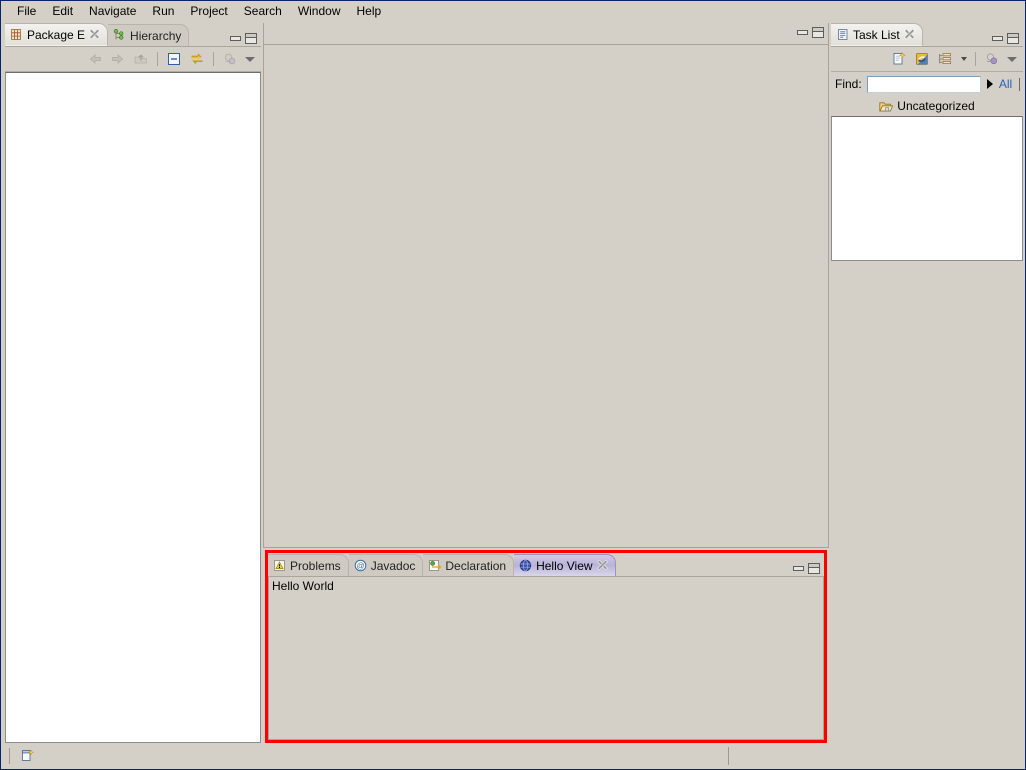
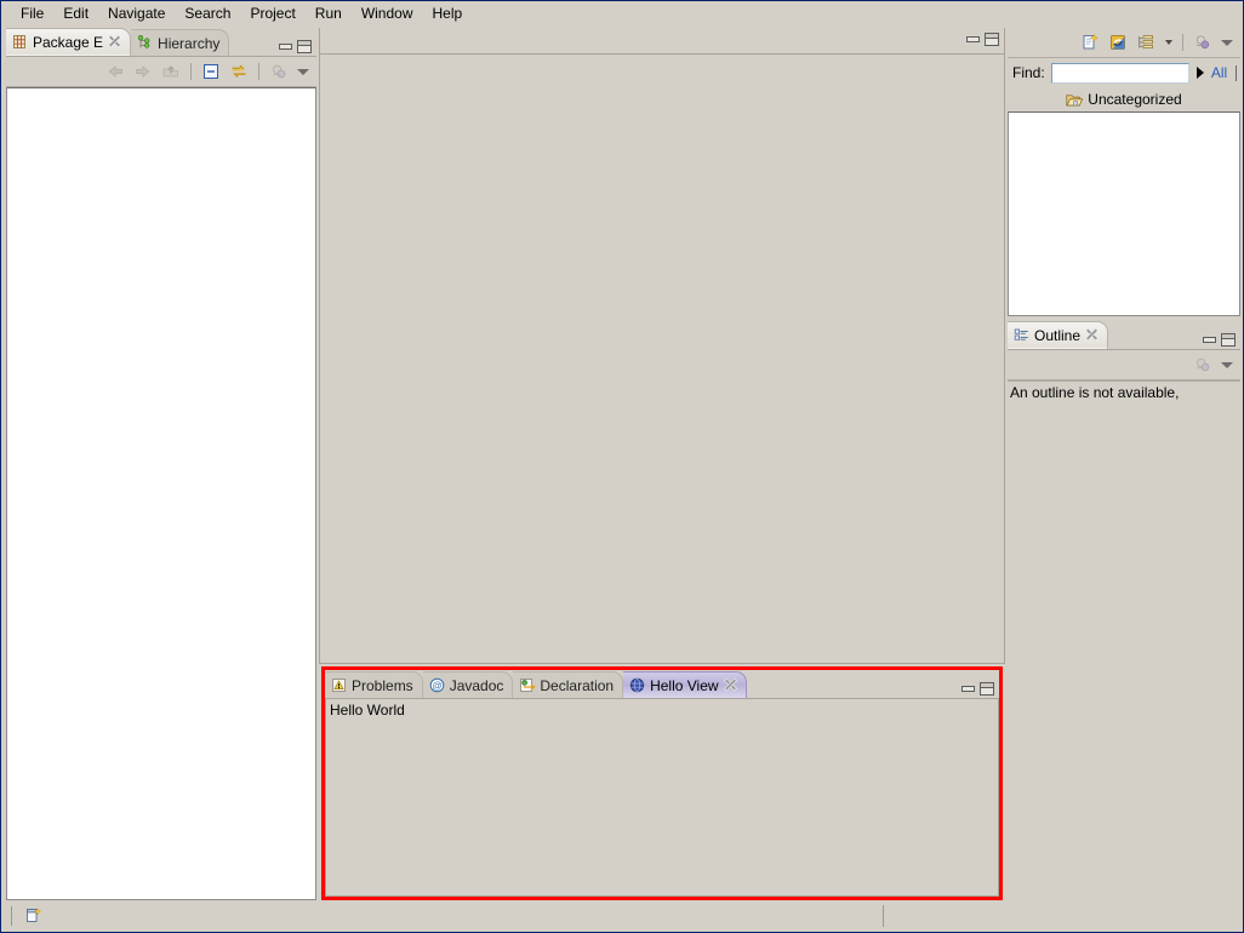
  File
  Edit
  Navigate
- Run
+ Search
  Project
- Search
+ Run
  Window
  Help
  Package E
  Hierarchy
  Problems
  @
  Javadoc
  Declaration
  Hello View
  Hello World
- Task List
  Find:
  All
  Uncategorized
+ Outline
+ An outline is not available,
